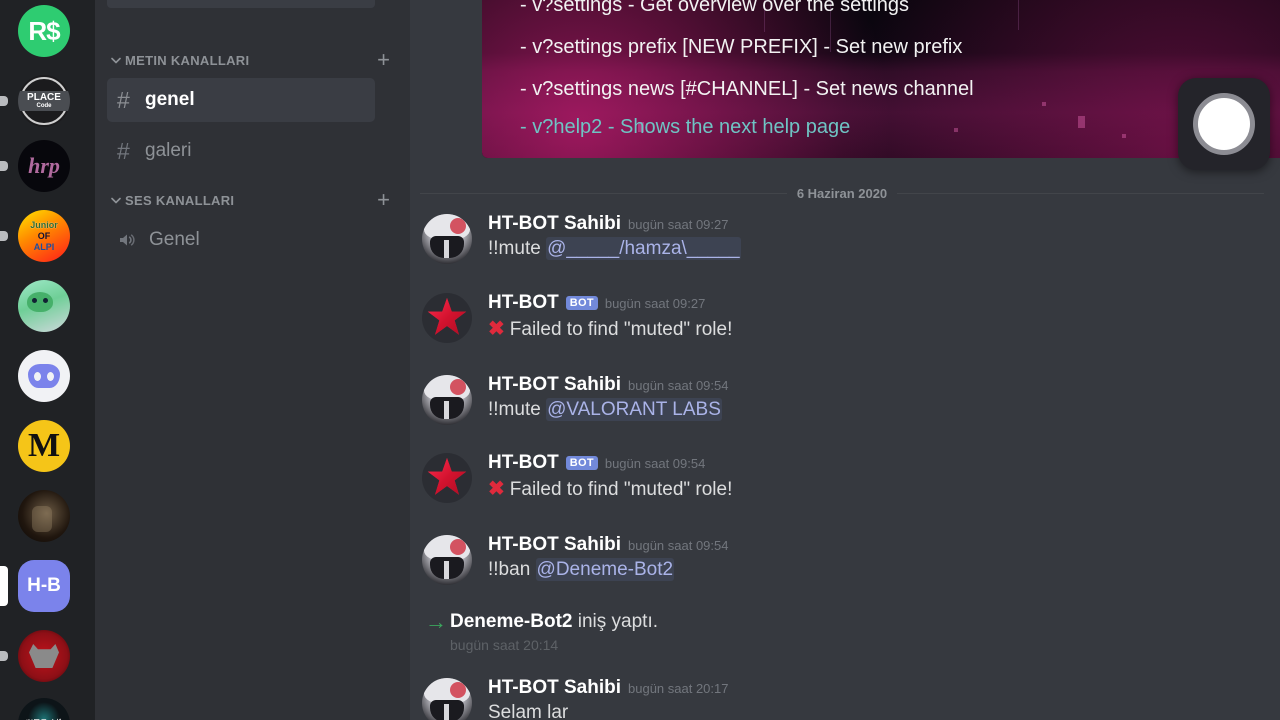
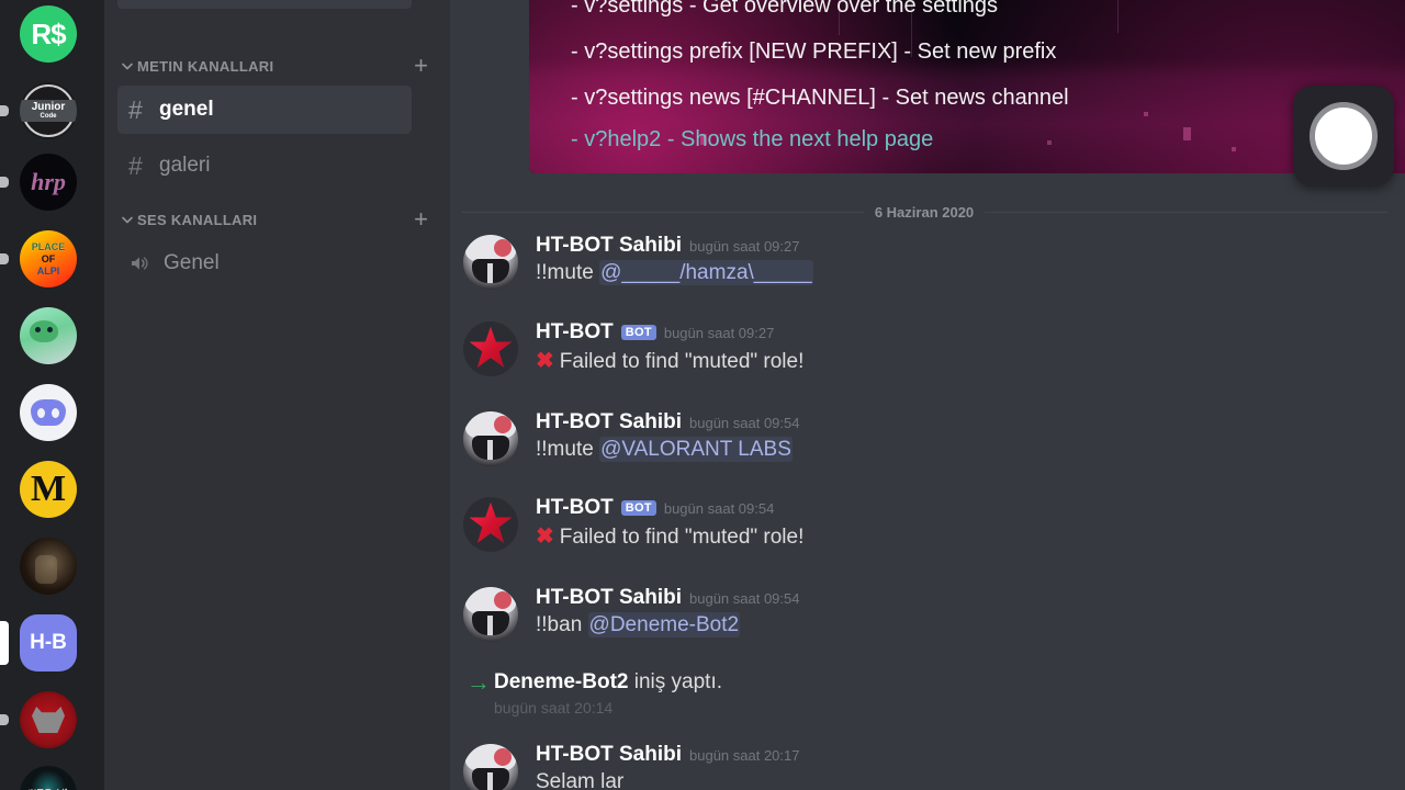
  R$
- PLACE
+ Junior
  hrp
- Junior
+ PLACE
  OF
  ALPI
  M
  H-B
  METIN KANALLARI
  +
  #
  genel
  #
  galeri
  SES KANALLARI
  +
  Genel
  - v?settings - Get overview over the settings
  - v?settings prefix [NEW PREFIX] - Set new prefix
  - v?settings news [#CHANNEL] - Set news channel
  - v?help2 - Shows the next help page
  6 Haziran 2020
  HT-BOT Sahibi
  bugün saat 09:27
  !!mute @_____/hamza\_____
  HT-BOT
  BOT
  bugün saat 09:27
  ✖ Failed to find "muted" role!
  HT-BOT Sahibi
  bugün saat 09:54
  !!mute @VALORANT LABS
  HT-BOT
  BOT
  bugün saat 09:54
  ✖ Failed to find "muted" role!
  HT-BOT Sahibi
  bugün saat 09:54
  !!ban @Deneme-Bot2
  →
  Deneme-Bot2 iniş yaptı.
  bugün saat 20:14
  HT-BOT Sahibi
  bugün saat 20:17
  Selam lar
